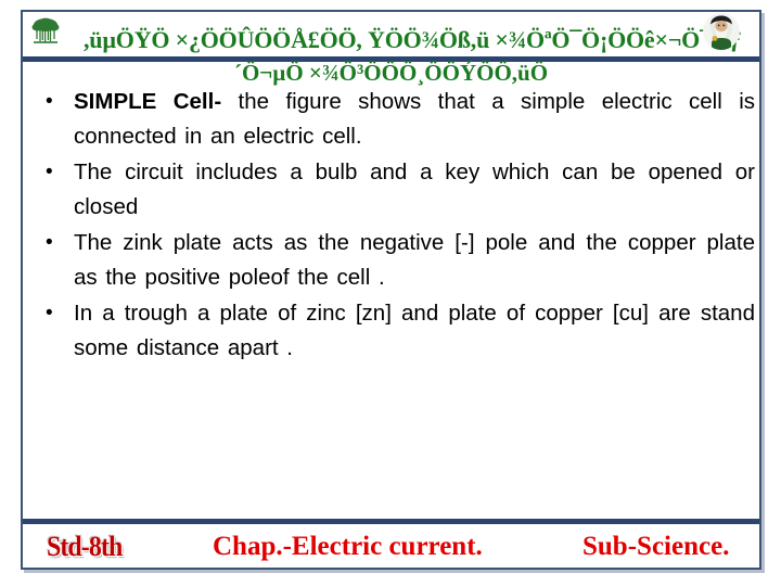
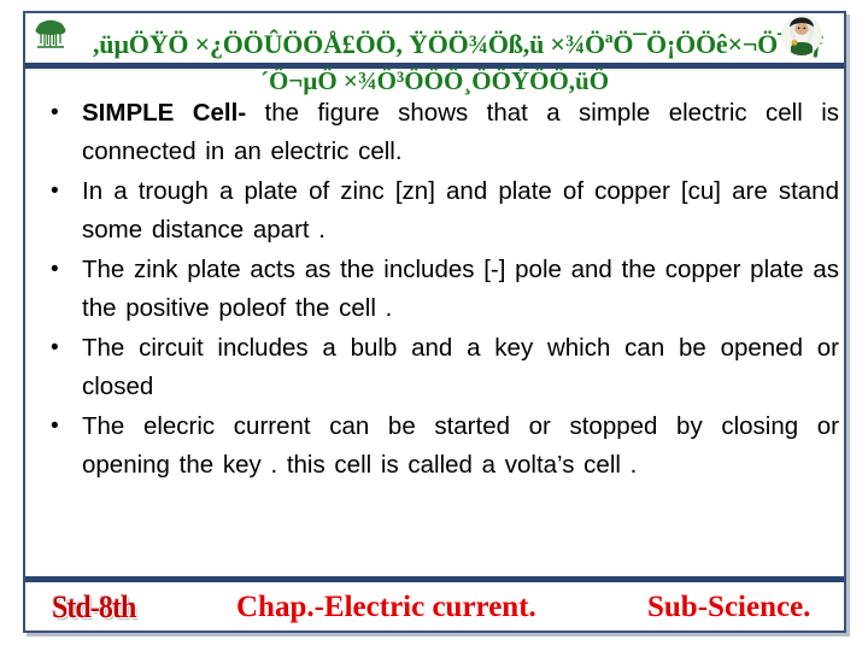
  ,üµÖŸÖ ×¿ÖÖÛÖÖÅ£ÖÖ, ŸÖÖ¾Öß,ü ×¾ÖªÖ¯Ö¡ÖÖê×¬Ö
  ´Ö¬µÖ ×¾Ö³ÖÖÖ¸ÖÖÝÖÖ,üÖ
  SIMPLE Cell- the figure shows that a simple electric cell is connected in an electric cell.
- The circuit includes a bulb and a key which can be opened or closed
+ In a trough a plate of zinc [zn] and plate of copper [cu] are stand some distance apart .
- The zink plate acts as the negative [-] pole and the copper plate as the positive poleof the cell .
+ The zink plate acts as the includes [-] pole and the copper plate as the positive poleof the cell .
- In a trough a plate of zinc [zn] and plate of copper [cu] are stand some distance apart .
+ The circuit includes a bulb and a key which can be opened or closed
+ The elecric current can be started or stopped by closing or opening the key . this cell is called a volta’s cell .
  Std-8th
  Chap.-Electric current.
  Sub-Science.
